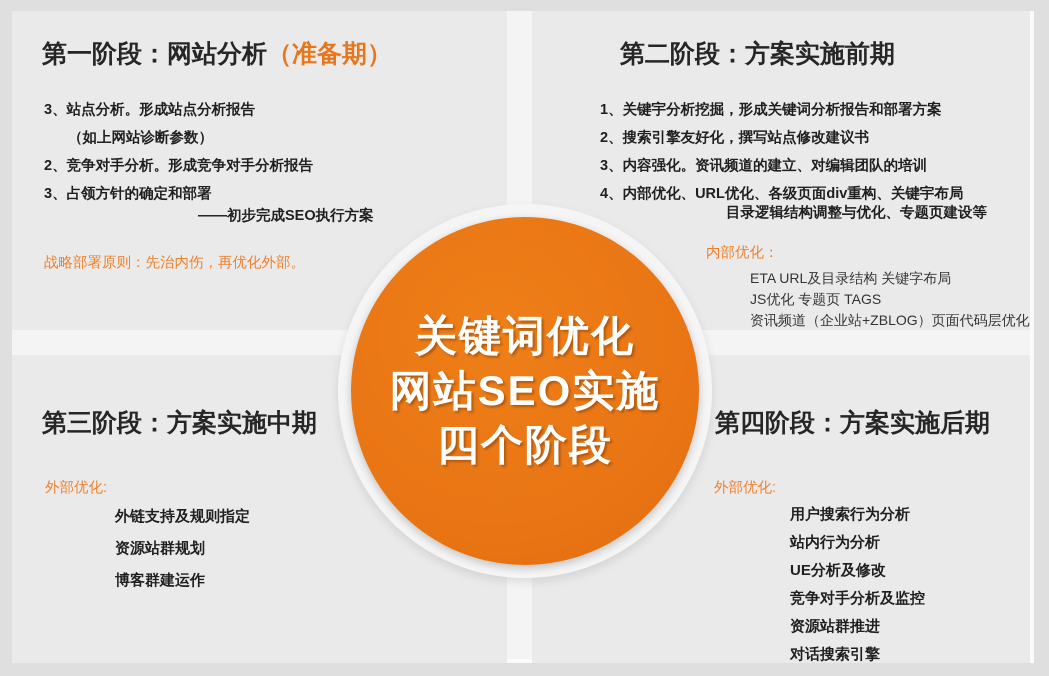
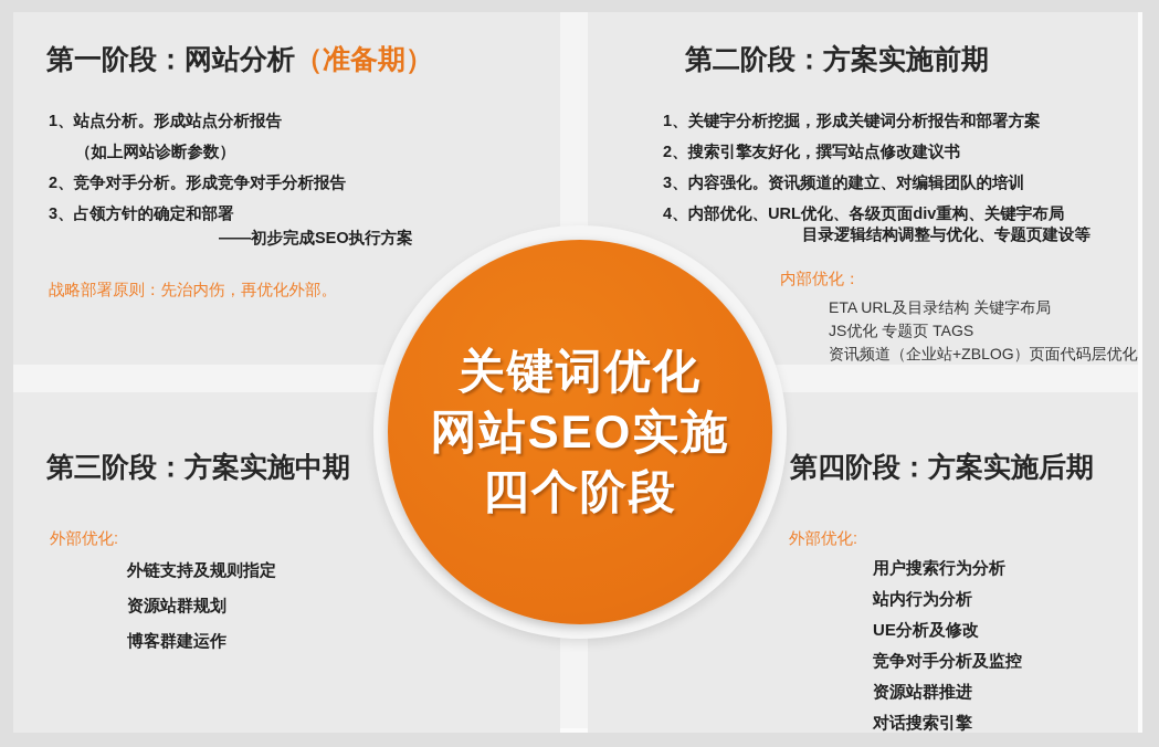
  第一阶段：网站分析（准备期）
- 3、站点分析。形成站点分析报告
+ 1、站点分析。形成站点分析报告
  （如上网站诊断参数）
  2、竞争对手分析。形成竞争对手分析报告
  3、占领方针的确定和部署
  ——初步完成SEO执行方案
  战略部署原则：先治内伤，再优化外部。
  第二阶段：方案实施前期
  1、关键宇分析挖掘，形成关键词分析报告和部署方案
  2、搜索引擎友好化，撰写站点修改建议书
  3、内容强化。资讯频道的建立、对编辑团队的培训
  4、内部优化、URL优化、各级页面div重构、关键宇布局
  目录逻辑结构调整与优化、专题页建设等
  内部优化：
  ETA URL及目录结构 关键字布局
  JS优化 专题页 TAGS
  资讯频道（企业站+ZBLOG）页面代码层优化
  第三阶段：方案实施中期
  外部优化:
  外链支持及规则指定
  资源站群规划
  博客群建运作
  第四阶段：方案实施后期
  外部优化:
  用户搜索行为分析
  站内行为分析
  UE分析及修改
  竞争对手分析及监控
  资源站群推进
  对话搜索引擎
  关键词优化
  网站SEO实施
  四个阶段
